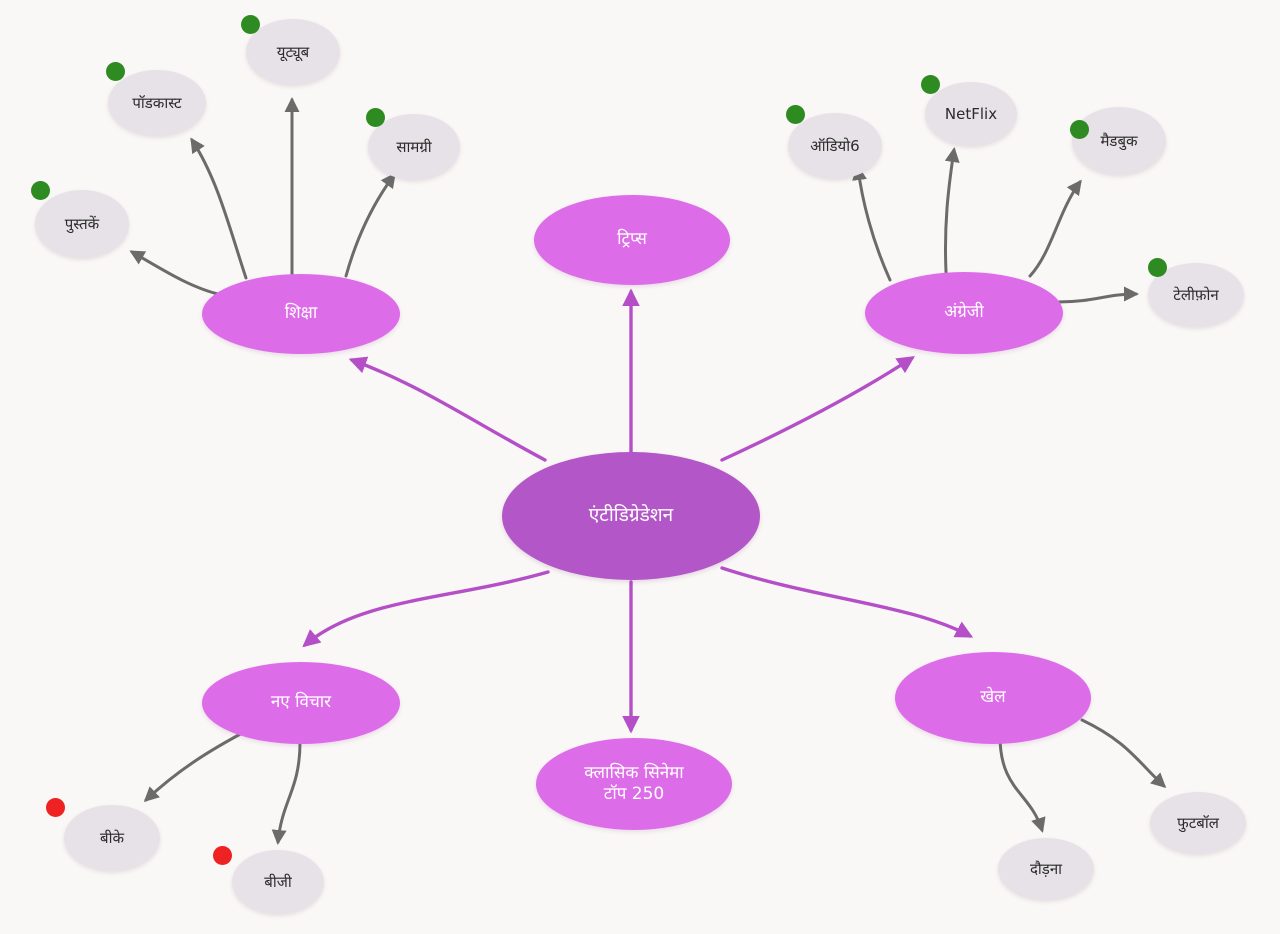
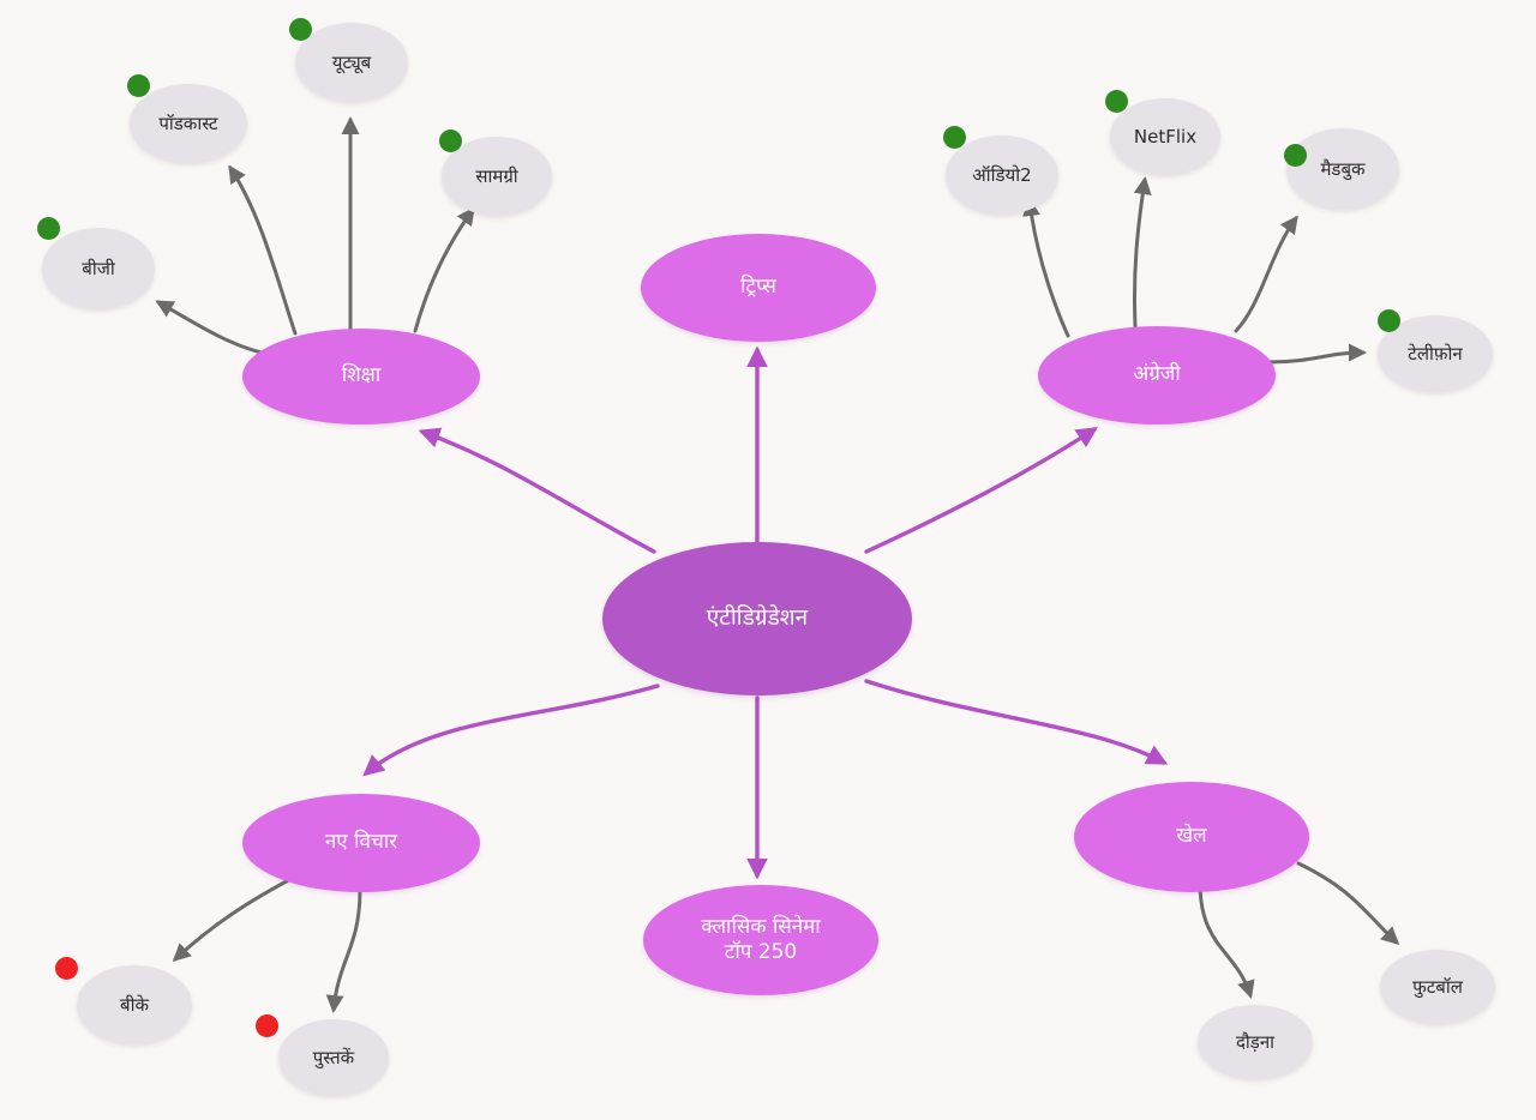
  एंटीडिग्रेडेशन
  शिक्षा
  ट्रिप्स
  अंग्रेजी
  नए विचार
  क्लासिक सिनेमा
  टॉप 250
  खेल
- पुस्तकें
+ बीजी
  पॉडकास्ट
  यूट्यूब
  सामग्री
- ऑडियो6
+ ऑडियो2
  NetFlix
  मैडबुक
  टेलीफ़ोन
  बीके
- बीजी
+ पुस्तकें
  दौड़ना
  फुटबॉल
